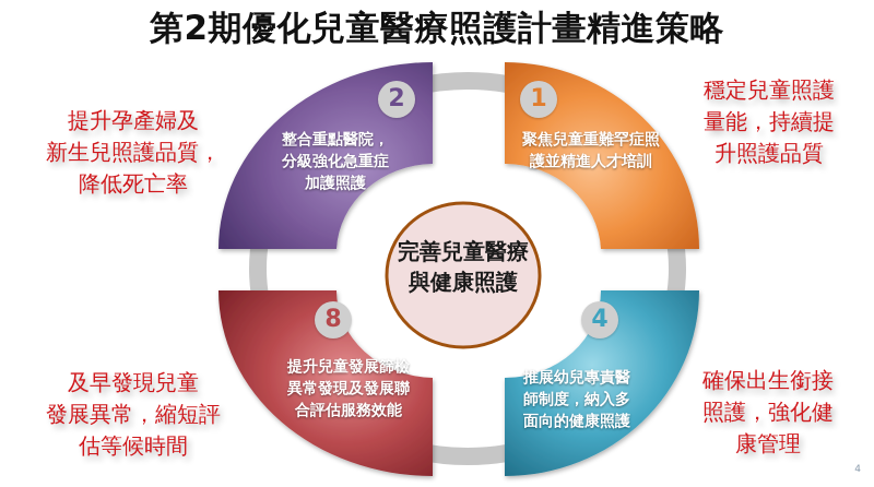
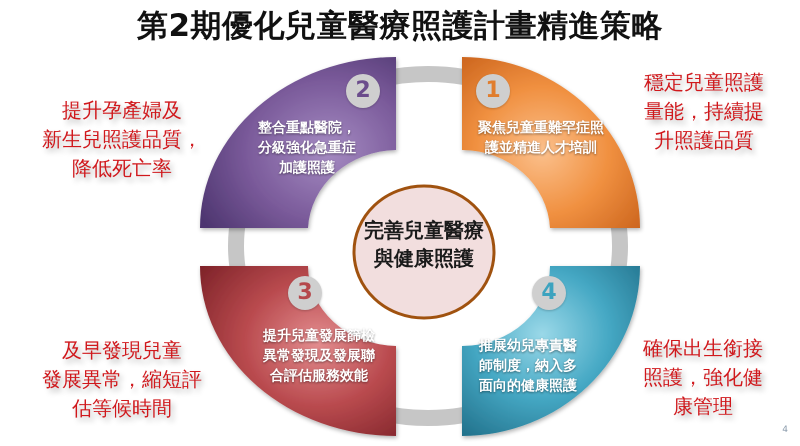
  第2期優化兒童醫療照護計畫精進策略
  2
  1
- 8
+ 3
  4
  整合重點醫院，
  分級強化急重症
  加護照護
  聚焦兒童重難罕症照
  護並精進人才培訓
  提升兒童發展篩檢
  異常發現及發展聯
  合評估服務效能
  推展幼兒專責醫
  師制度，納入多
  面向的健康照護
  完善兒童醫療
  與健康照護
  提升孕產婦及
  新生兒照護品質，
  降低死亡率
  穩定兒童照護
  量能，持續提
  升照護品質
  及早發現兒童
  發展異常，縮短評
  估等候時間
  確保出生銜接
  照護，強化健
  康管理
  4
